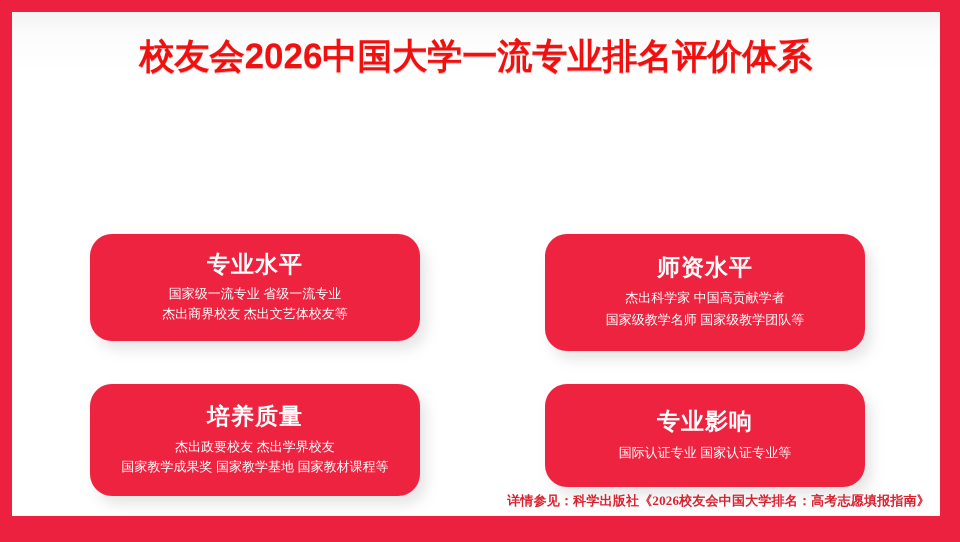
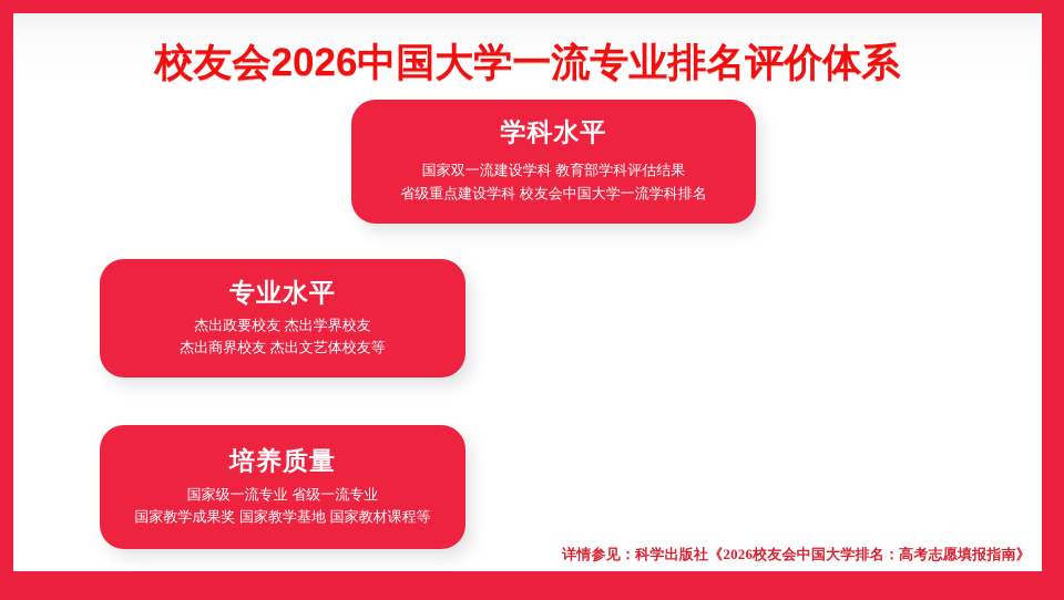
  校友会2026中国大学一流专业排名评价体系
+ 学科水平
+ 国家双一流建设学科 教育部学科评估结果
+ 省级重点建设学科 校友会中国大学一流学科排名
  专业水平
- 国家级一流专业 省级一流专业
+ 杰出政要校友 杰出学界校友
  杰出商界校友 杰出文艺体校友等
- 师资水平
- 杰出科学家 中国高贡献学者
- 国家级教学名师 国家级教学团队等
  培养质量
- 杰出政要校友 杰出学界校友
+ 国家级一流专业 省级一流专业
  国家教学成果奖 国家教学基地 国家教材课程等
- 专业影响
- 国际认证专业 国家认证专业等
  详情参见：科学出版社《2026校友会中国大学排名：高考志愿填报指南》
